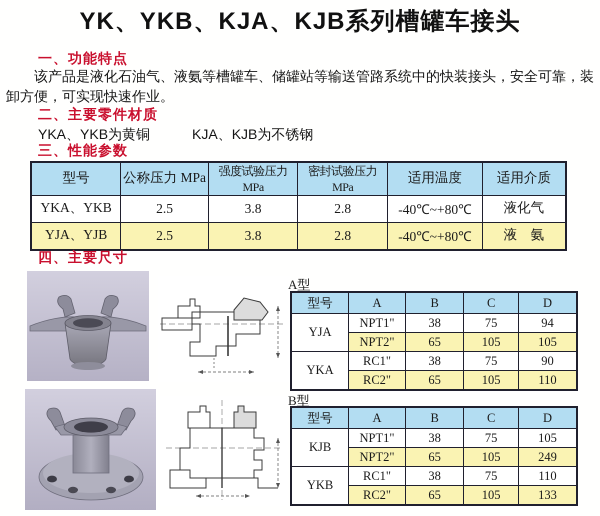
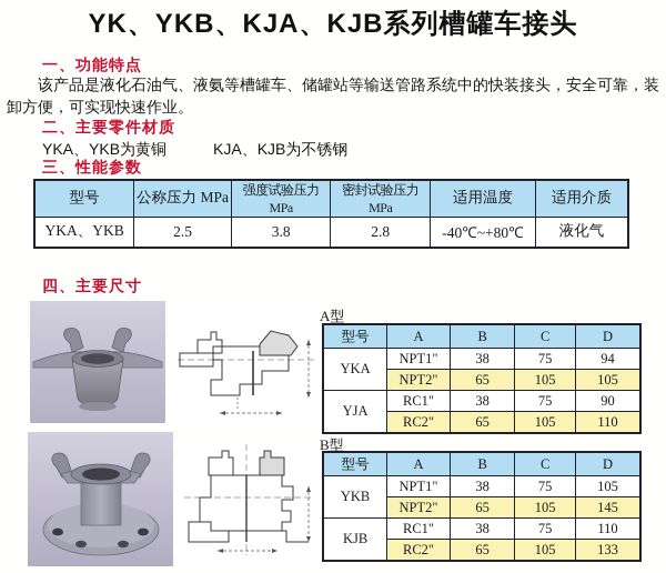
  YK、YKB、KJA、KJB系列槽罐车接头
  一、功能特点
  该产品是液化石油气、液氨等槽罐车、储罐站等输送管路系统中的快装接头，安全可靠，装卸方便，可实现快速作业。
  二、主要零件材质
  YKA、YKB为黄铜 KJA、KJB为不锈钢
  三、性能参数
  型号	公称压力 MPa	强度试验压力MPa	密封试验压力MPa	适用温度	适用介质
  YKA、YKB	2.5	3.8	2.8	-40℃~+80℃	液化气
- YJA、YJB	2.5	3.8	2.8	-40℃~+80℃	液 氨
  四、主要尺寸
  A型
  型号	A	B	C	D
- YJA	NPT1"	38	75	94
+ YKA	NPT1"	38	75	94
  NPT2"	65	105	105
- YKA	RC1"	38	75	90
+ YJA	RC1"	38	75	90
  RC2"	65	105	110
  B型
  型号	A	B	C	D
- KJB	NPT1"	38	75	105
+ YKB	NPT1"	38	75	105
- NPT2"	65	105	249
+ NPT2"	65	105	145
- YKB	RC1"	38	75	110
+ KJB	RC1"	38	75	110
  RC2"	65	105	133
